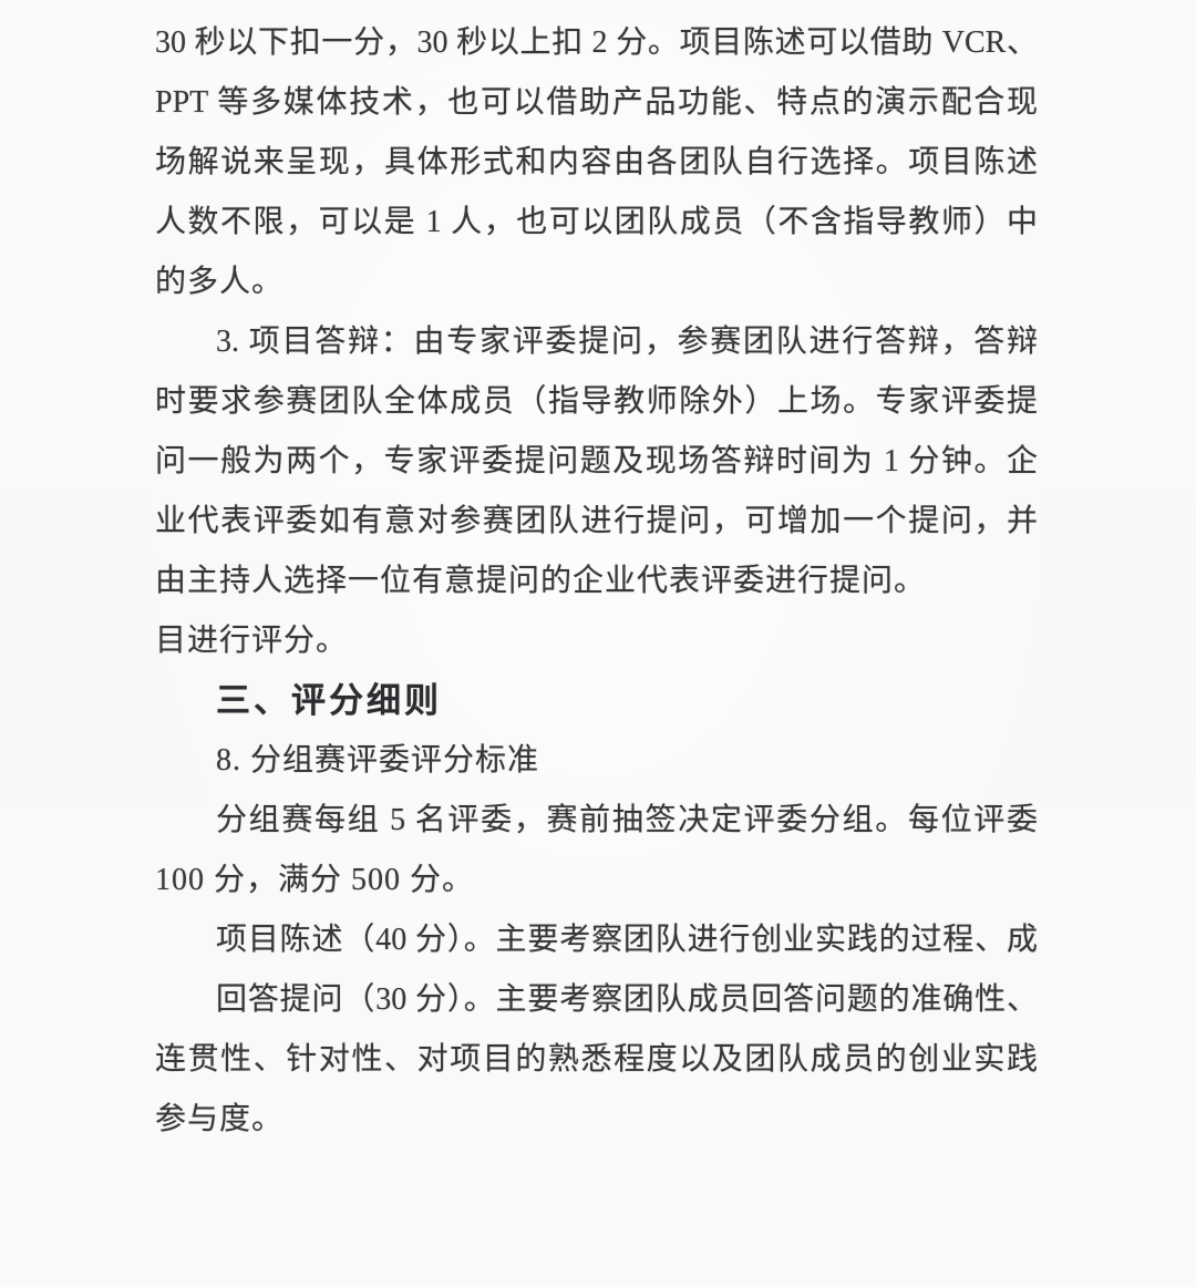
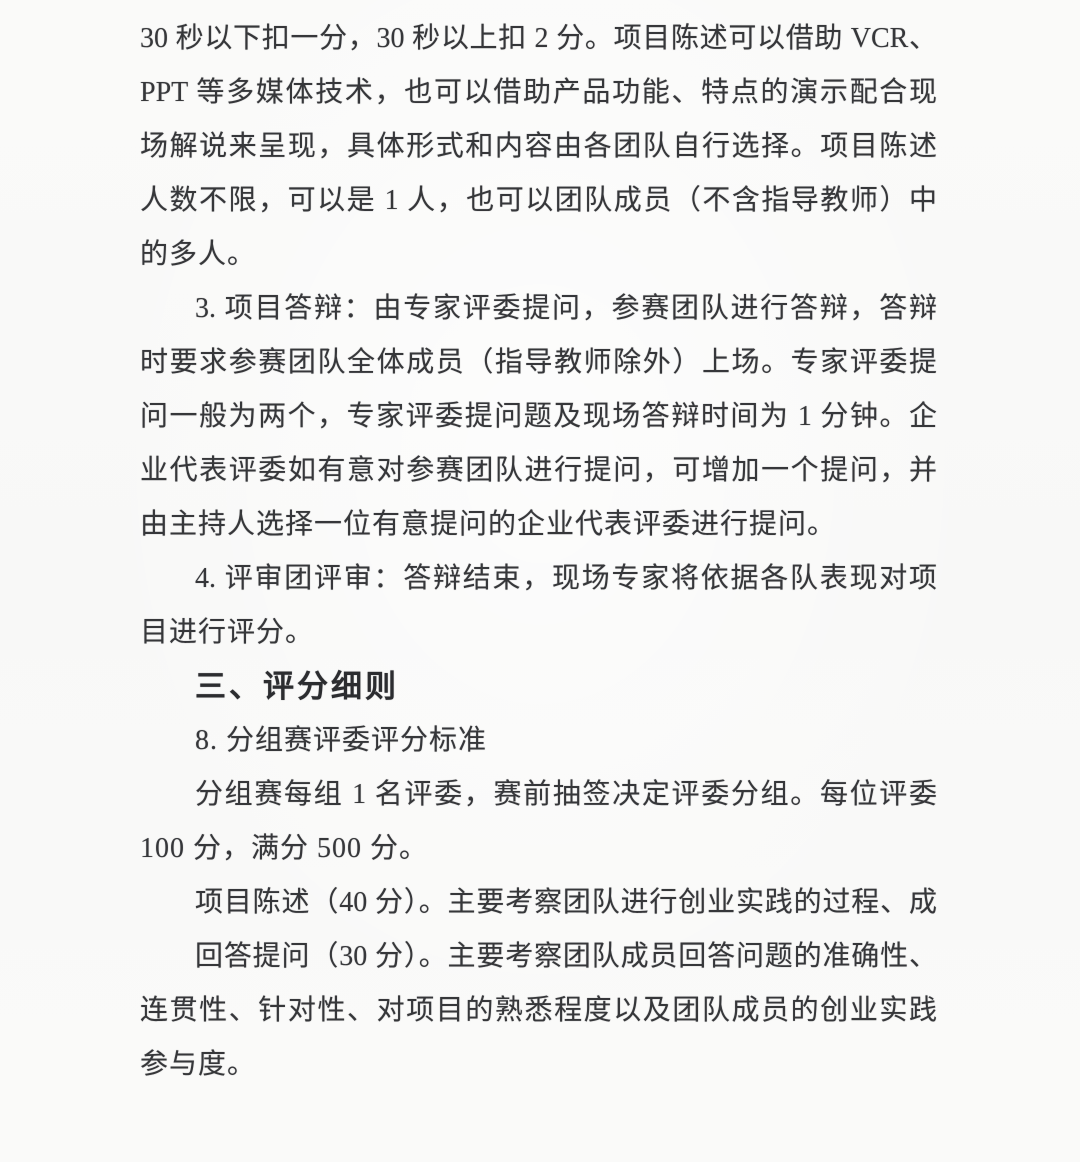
  30 秒以下扣一分，30 秒以上扣 2 分。项目陈述可以借助 VCR、
  PPT 等多媒体技术，也可以借助产品功能、特点的演示配合现
  场解说来呈现，具体形式和内容由各团队自行选择。项目陈述
  人数不限，可以是 1 人，也可以团队成员（不含指导教师）中
  的多人。
  3. 项目答辩：由专家评委提问，参赛团队进行答辩，答辩
  时要求参赛团队全体成员（指导教师除外）上场。专家评委提
  问一般为两个，专家评委提问题及现场答辩时间为 1 分钟。企
  业代表评委如有意对参赛团队进行提问，可增加一个提问，并
  由主持人选择一位有意提问的企业代表评委进行提问。
+ 4. 评审团评审：答辩结束，现场专家将依据各队表现对项
  目进行评分。
  三、评分细则
  8. 分组赛评委评分标准
- 分组赛每组 5 名评委，赛前抽签决定评委分组。每位评委
+ 分组赛每组 1 名评委，赛前抽签决定评委分组。每位评委
  100 分，满分 500 分。
  项目陈述（40 分）。主要考察团队进行创业实践的过程、成
  回答提问（30 分）。主要考察团队成员回答问题的准确性、
  连贯性、针对性、对项目的熟悉程度以及团队成员的创业实践
  参与度。
